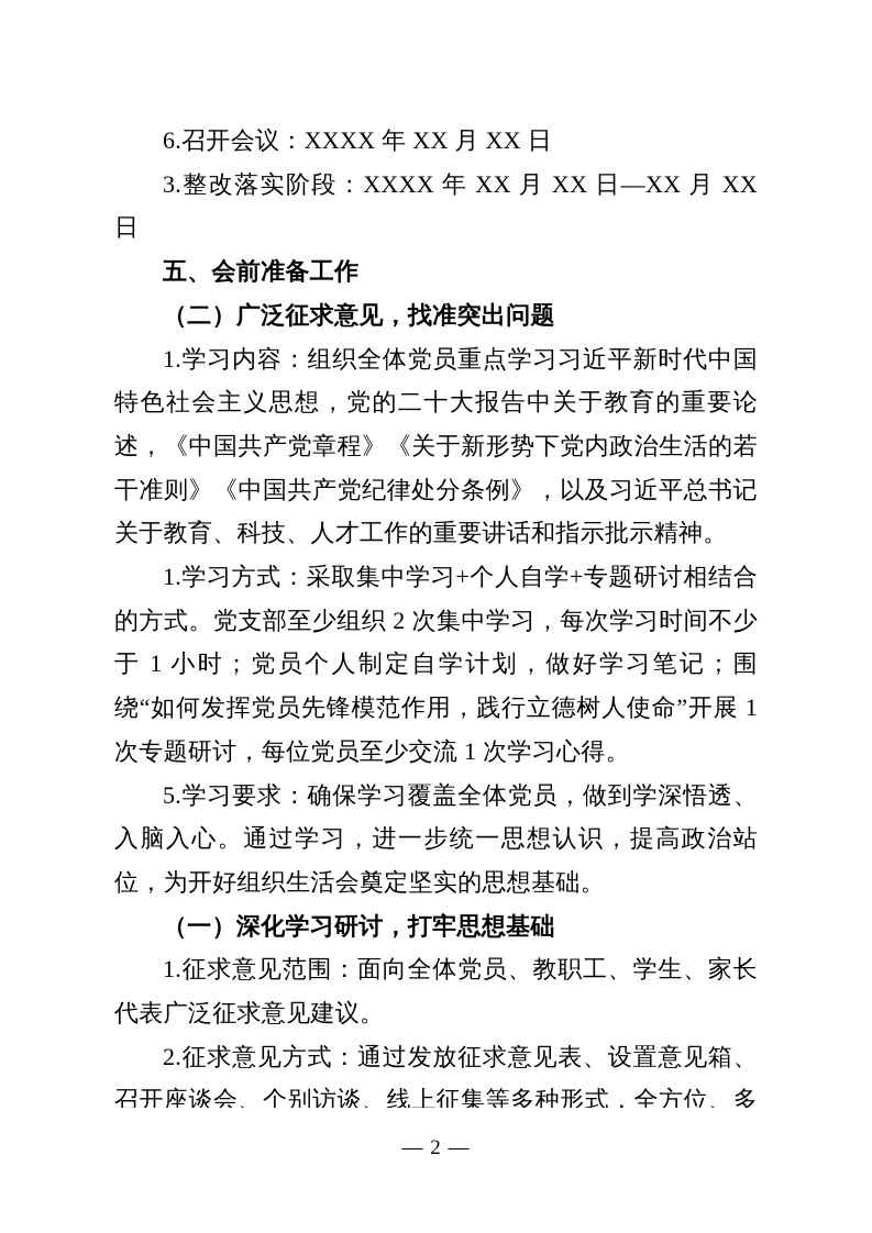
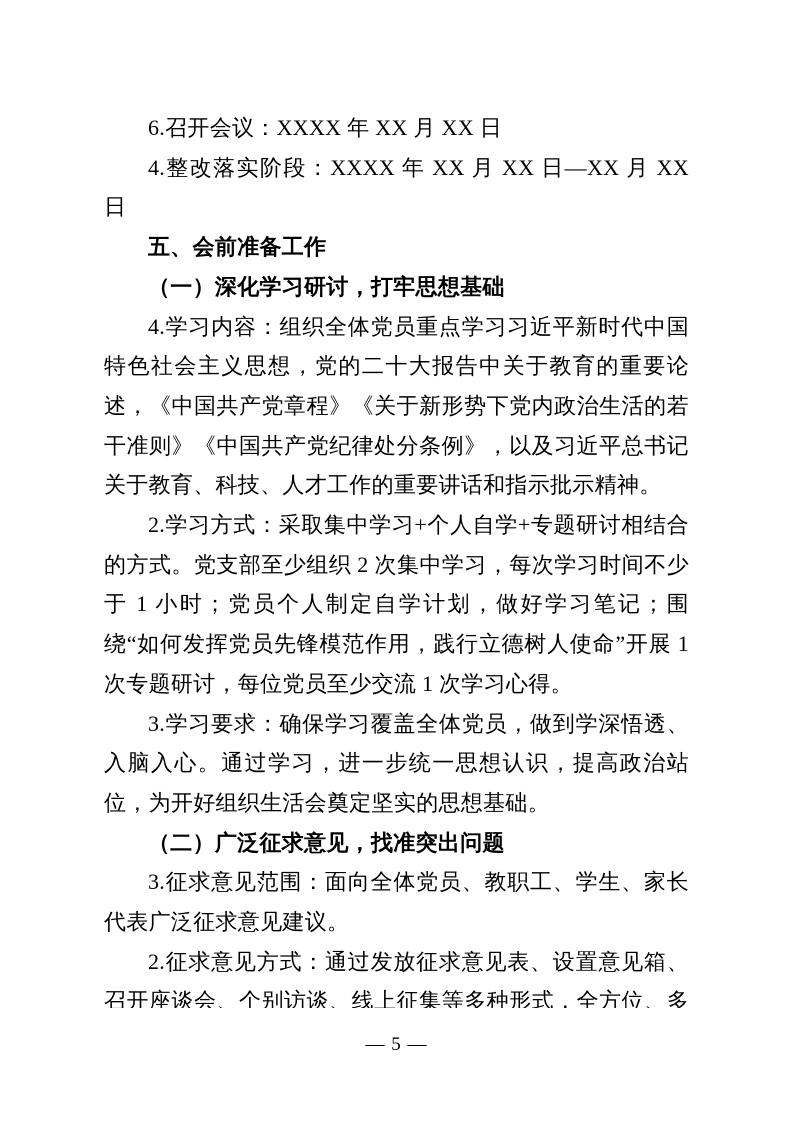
  6.召开会议：XXXX 年 XX 月 XX 日
- 3.整改落实阶段：XXXX 年 XX 月 XX 日—XX 月 XX 日
+ 4.整改落实阶段：XXXX 年 XX 月 XX 日—XX 月 XX 日
  五、会前准备工作
- （二）广泛征求意见，找准突出问题
+ （一）深化学习研讨，打牢思想基础
- 1.学习内容：组织全体党员重点学习习近平新时代中国特色社会主义思想，党的二十大报告中关于教育的重要论述，《中国共产党章程》《关于新形势下党内政治生活的若干准则》《中国共产党纪律处分条例》，以及习近平总书记关于教育、科技、人才工作的重要讲话和指示批示精神。
+ 4.学习内容：组织全体党员重点学习习近平新时代中国特色社会主义思想，党的二十大报告中关于教育的重要论述，《中国共产党章程》《关于新形势下党内政治生活的若干准则》《中国共产党纪律处分条例》，以及习近平总书记关于教育、科技、人才工作的重要讲话和指示批示精神。
- 1.学习方式：采取集中学习+个人自学+专题研讨相结合的方式。党支部至少组织 2 次集中学习，每次学习时间不少于 1 小时；党员个人制定自学计划，做好学习笔记；围绕“如何发挥党员先锋模范作用，践行立德树人使命”开展 1 次专题研讨，每位党员至少交流 1 次学习心得。
+ 2.学习方式：采取集中学习+个人自学+专题研讨相结合的方式。党支部至少组织 2 次集中学习，每次学习时间不少于 1 小时；党员个人制定自学计划，做好学习笔记；围绕“如何发挥党员先锋模范作用，践行立德树人使命”开展 1 次专题研讨，每位党员至少交流 1 次学习心得。
- 5.学习要求：确保学习覆盖全体党员，做到学深悟透、入脑入心。通过学习，进一步统一思想认识，提高政治站位，为开好组织生活会奠定坚实的思想基础。
+ 3.学习要求：确保学习覆盖全体党员，做到学深悟透、入脑入心。通过学习，进一步统一思想认识，提高政治站位，为开好组织生活会奠定坚实的思想基础。
- （一）深化学习研讨，打牢思想基础
+ （二）广泛征求意见，找准突出问题
- 1.征求意见范围：面向全体党员、教职工、学生、家长代表广泛征求意见建议。
+ 3.征求意见范围：面向全体党员、教职工、学生、家长代表广泛征求意见建议。
  2.征求意见方式：通过发放征求意见表、设置意见箱、召开座谈会、个别访谈、线上征集等多种形式，全方位、多
- — 2 —
+ — 5 —
